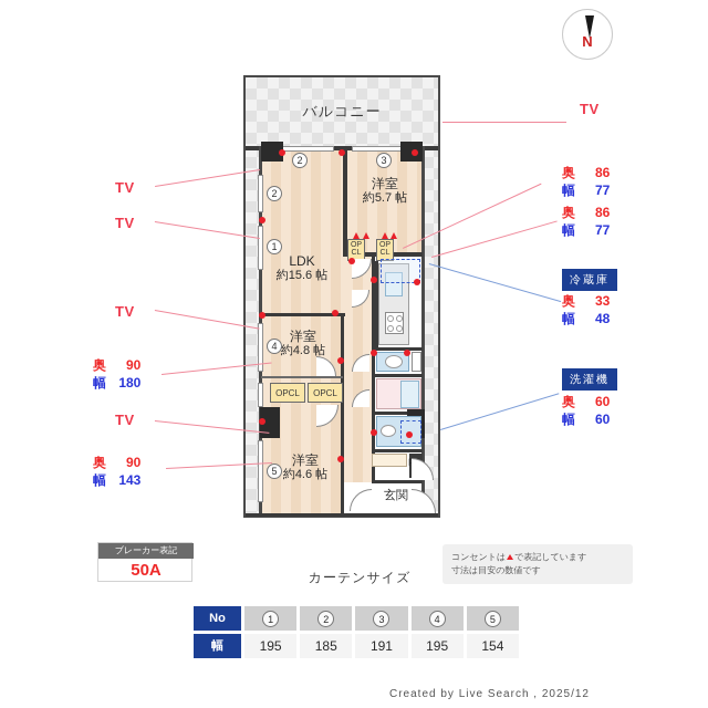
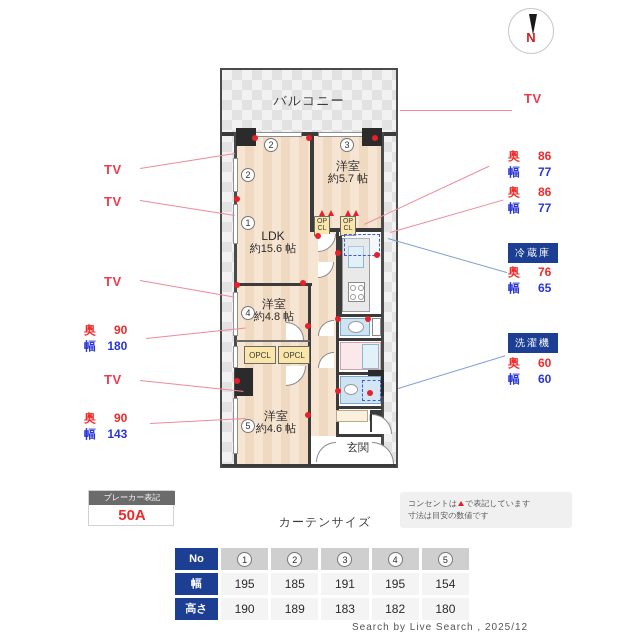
  N
  バルコニー
  LDK
  約15.6 帖
  洋室
  約5.7 帖
  洋室
  約4.8 帖
  洋室
  約4.6 帖
  2
  3
  2
  1
  4
  5
  OPCL
  OPCL
  玄関
  TV
  TV
  TV
  奥 90
  幅 180
  TV
  奥 90
  幅 143
  TV
  奥 86
  幅 77
  奥 86
  幅 77
  冷蔵庫
- 奥 33
+ 奥 76
- 幅 48
+ 幅 65
  洗濯機
  奥 60
  幅 60
  ブレーカー表記
  50A
  コンセントは で表記しています
  寸法は目安の数値です
  カーテンサイズ
  No	1	2	3	4	5
  幅	195	185	191	195	154
+ 高さ	190	189	183	182	180
- Created by Live Search , 2025/12
+ Search by Live Search , 2025/12
